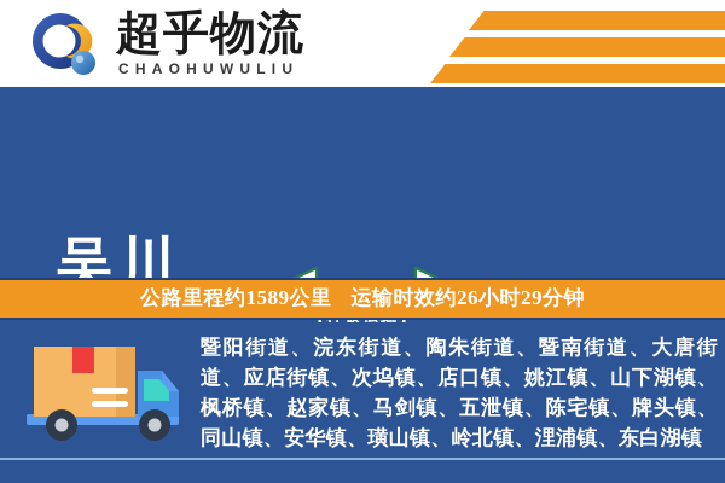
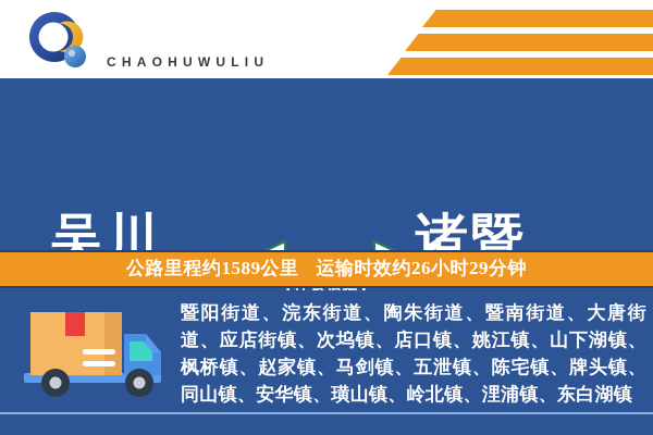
- 超乎物流
  CHAOHUWULIU
  吴川
+ 诸暨
  公路里程约1589公里
  运输时效约26小时29分钟
  暨阳街道、浣东街道、陶朱街道、暨南街道、大唐街道、应店街镇、次坞镇、店口镇、姚江镇、山下湖镇、枫桥镇、赵家镇、马剑镇、五泄镇、陈宅镇、牌头镇、同山镇、安华镇、璜山镇、岭北镇、浬浦镇、东白湖镇
